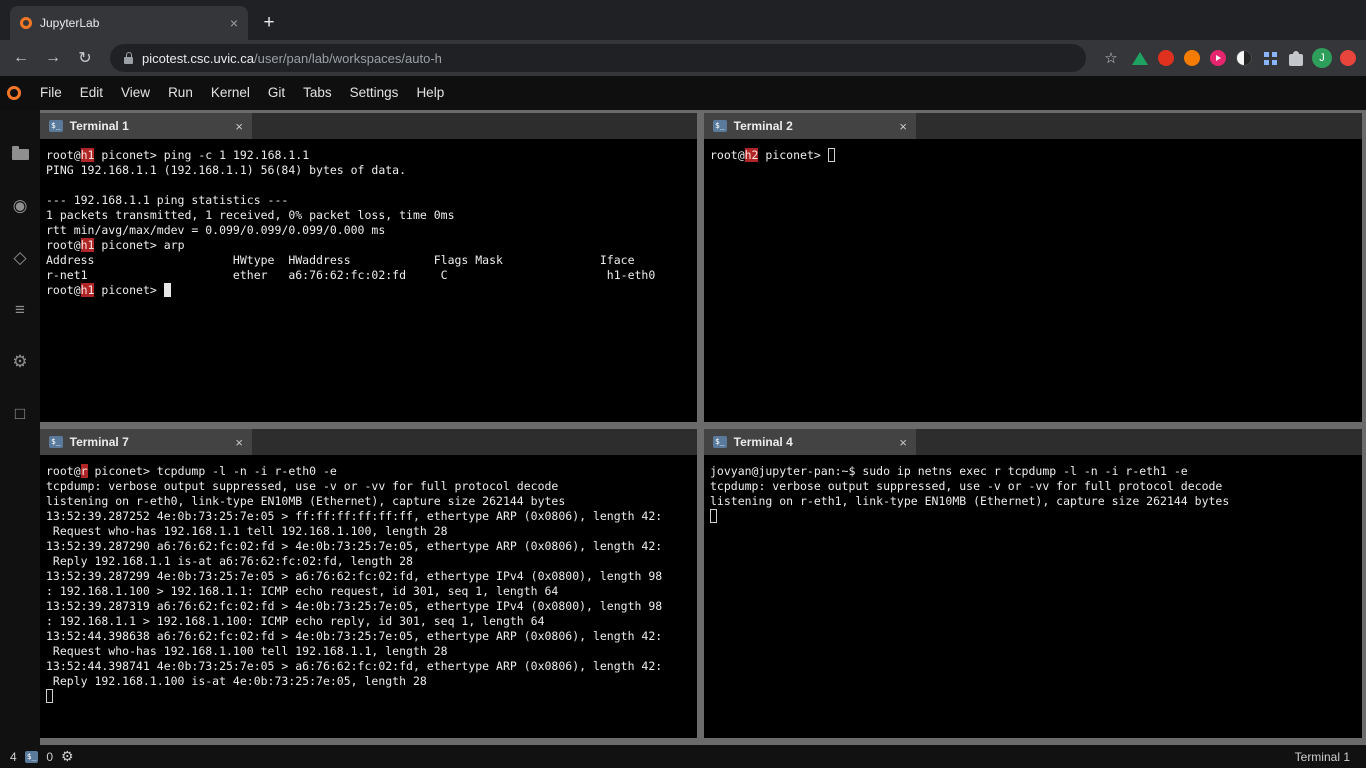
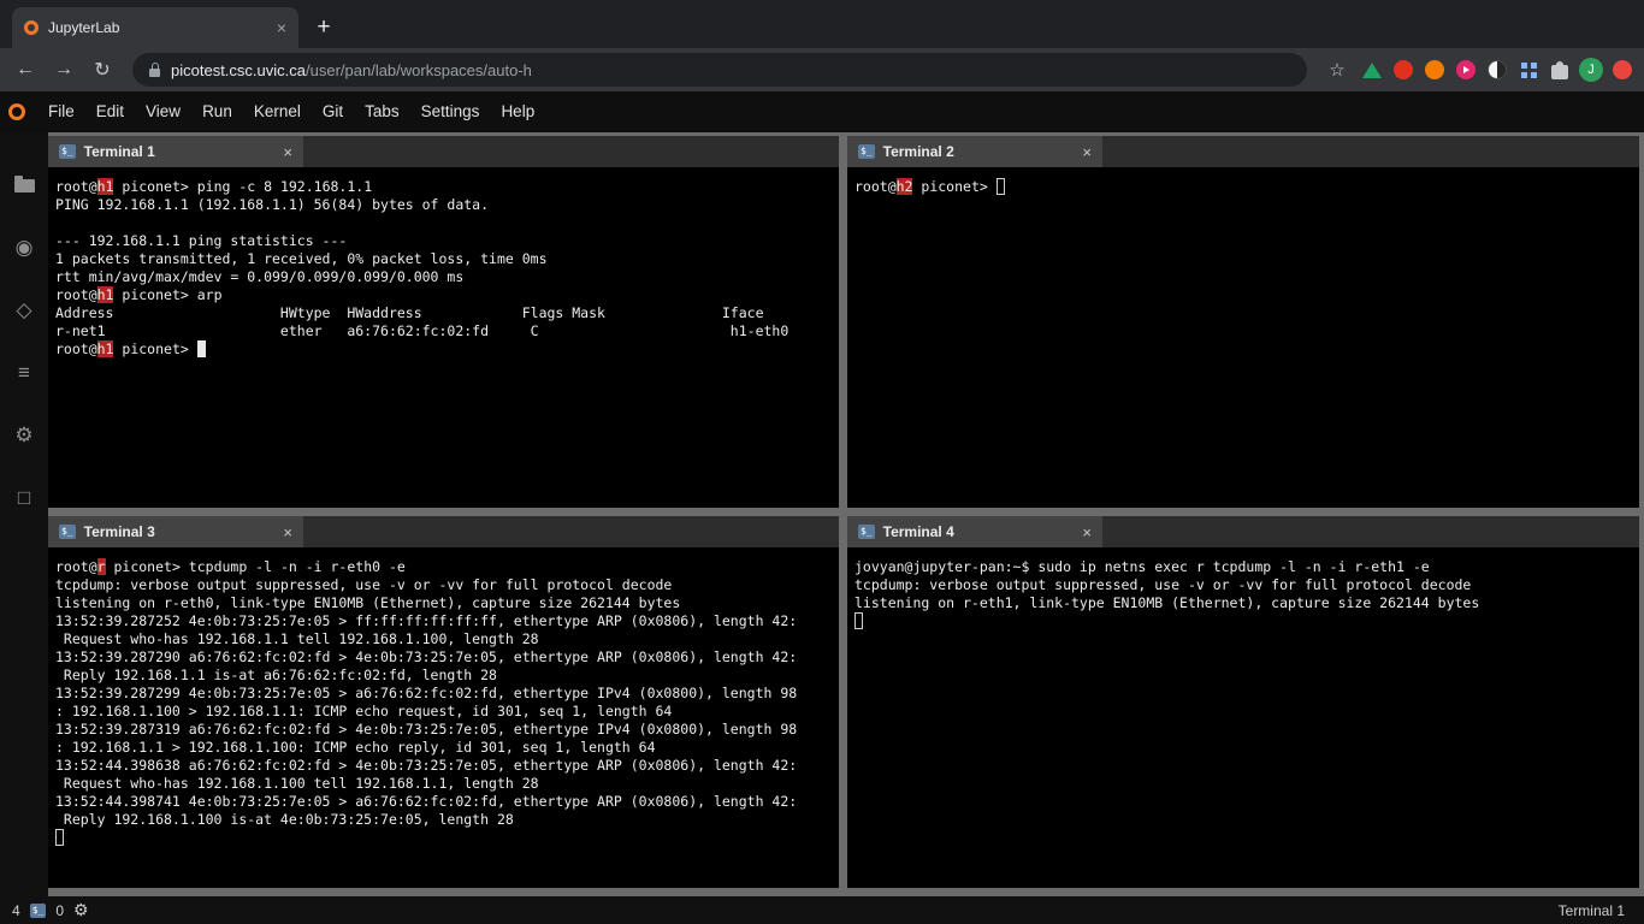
  JupyterLab
  ×
  +
  ←
  →
  ↻
  picotest.csc.uvic.ca
  /user/pan/lab/workspaces/auto-h
  ☆
  J
  File
  Edit
  View
  Run
  Kernel
  Git
  Tabs
  Settings
  Help
  ◉
  ◇
  ≡
  ⚙
  □
  $_
  Terminal 1
  ×
- root@h1 piconet> ping -c 1 192.168.1.1
+ root@h1 piconet> ping -c 8 192.168.1.1
  PING 192.168.1.1 (192.168.1.1) 56(84) bytes of data.
  --- 192.168.1.1 ping statistics ---
  1 packets transmitted, 1 received, 0% packet loss, time 0ms
  rtt min/avg/max/mdev = 0.099/0.099/0.099/0.000 ms
  root@h1 piconet> arp
  Address HWtype HWaddress Flags Mask Iface
  r-net1 ether a6:76:62:fc:02:fd C h1-eth0
  root@h1 piconet>
  $_
  Terminal 2
  ×
  root@h2 piconet>
  $_
- Terminal 7
+ Terminal 3
  ×
  root@r piconet> tcpdump -l -n -i r-eth0 -e
  tcpdump: verbose output suppressed, use -v or -vv for full protocol decode
  listening on r-eth0, link-type EN10MB (Ethernet), capture size 262144 bytes
  13:52:39.287252 4e:0b:73:25:7e:05 > ff:ff:ff:ff:ff:ff, ethertype ARP (0x0806), length 42:
  Request who-has 192.168.1.1 tell 192.168.1.100, length 28
  13:52:39.287290 a6:76:62:fc:02:fd > 4e:0b:73:25:7e:05, ethertype ARP (0x0806), length 42:
  Reply 192.168.1.1 is-at a6:76:62:fc:02:fd, length 28
  13:52:39.287299 4e:0b:73:25:7e:05 > a6:76:62:fc:02:fd, ethertype IPv4 (0x0800), length 98
  : 192.168.1.100 > 192.168.1.1: ICMP echo request, id 301, seq 1, length 64
  13:52:39.287319 a6:76:62:fc:02:fd > 4e:0b:73:25:7e:05, ethertype IPv4 (0x0800), length 98
  : 192.168.1.1 > 192.168.1.100: ICMP echo reply, id 301, seq 1, length 64
  13:52:44.398638 a6:76:62:fc:02:fd > 4e:0b:73:25:7e:05, ethertype ARP (0x0806), length 42:
  Request who-has 192.168.1.100 tell 192.168.1.1, length 28
  13:52:44.398741 4e:0b:73:25:7e:05 > a6:76:62:fc:02:fd, ethertype ARP (0x0806), length 42:
  Reply 192.168.1.100 is-at 4e:0b:73:25:7e:05, length 28
  $_
  Terminal 4
  ×
  jovyan@jupyter-pan:~$ sudo ip netns exec r tcpdump -l -n -i r-eth1 -e
  tcpdump: verbose output suppressed, use -v or -vv for full protocol decode
  listening on r-eth1, link-type EN10MB (Ethernet), capture size 262144 bytes
  4
  $_
  0
  ⚙
  Terminal 1
